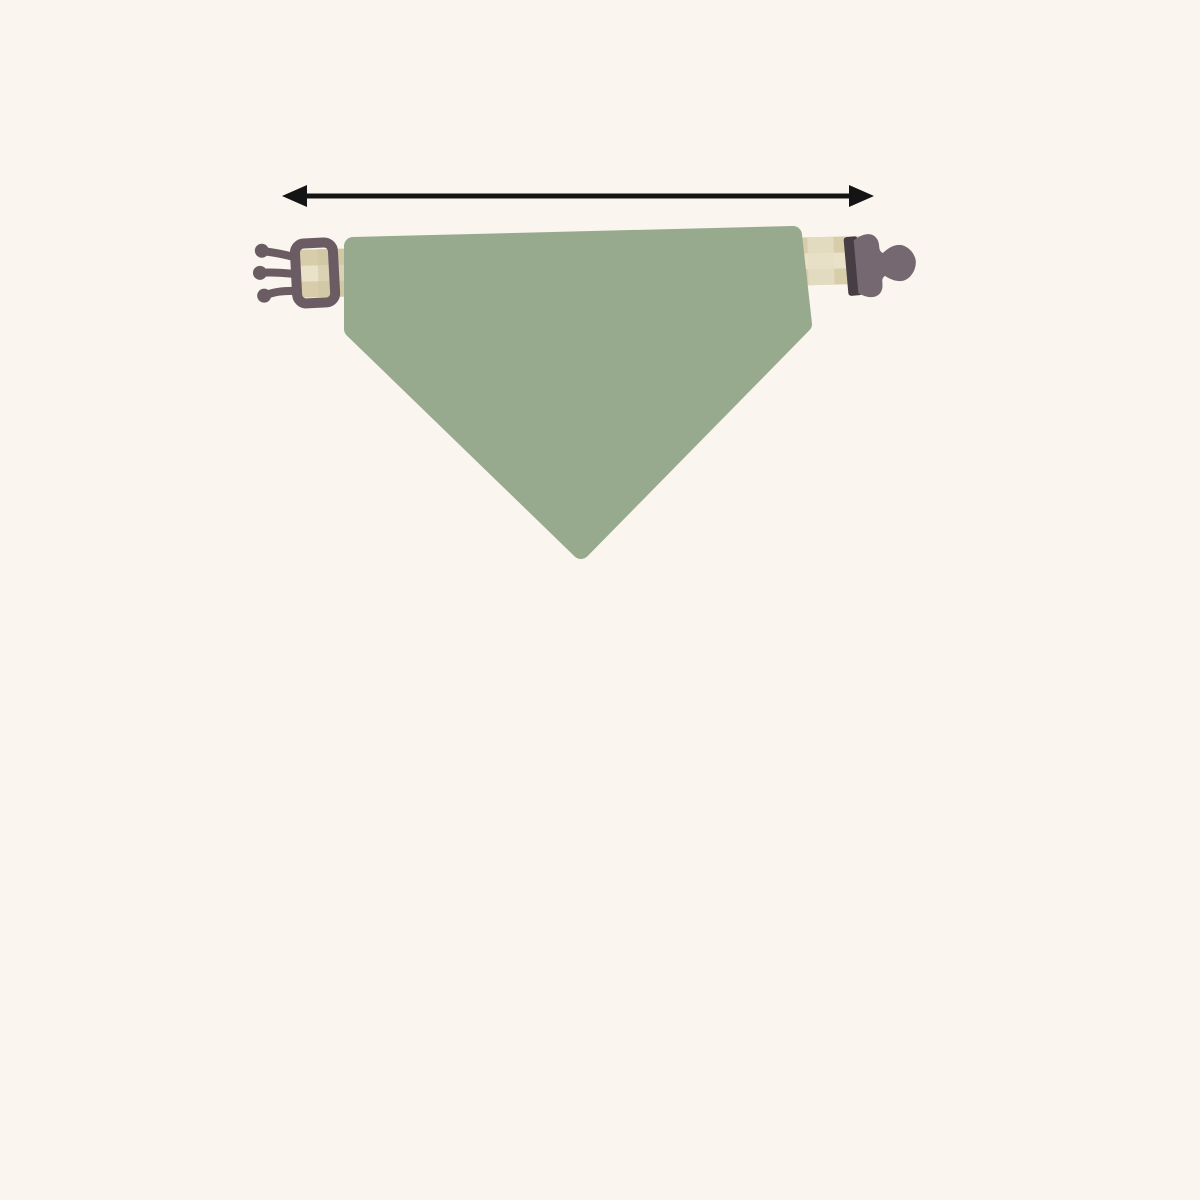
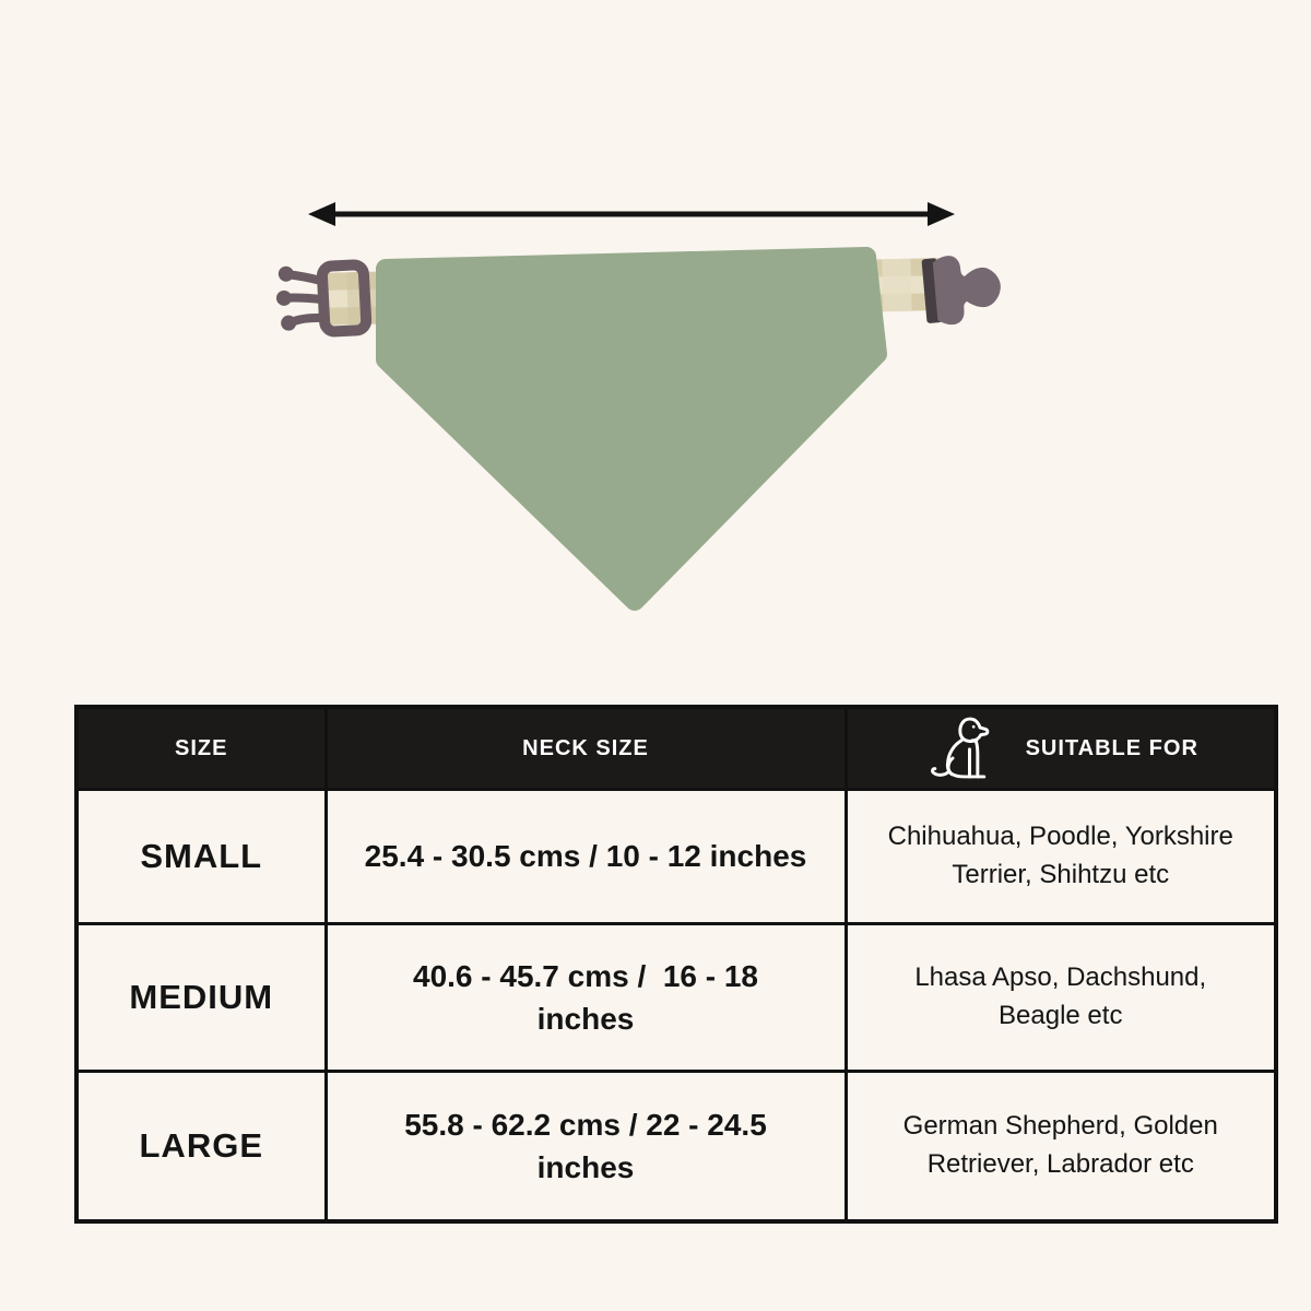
+ SIZE	NECK SIZE	SUITABLE FOR
+ SMALL	25.4 - 30.5 cms / 10 - 12 inches	Chihuahua, Poodle, Yorkshire Terrier, Shihtzu etc
+ MEDIUM	40.6 - 45.7 cms / 16 - 18 inches	Lhasa Apso, Dachshund, Beagle etc
+ LARGE	55.8 - 62.2 cms / 22 - 24.5 inches	German Shepherd, Golden Retriever, Labrador etc
